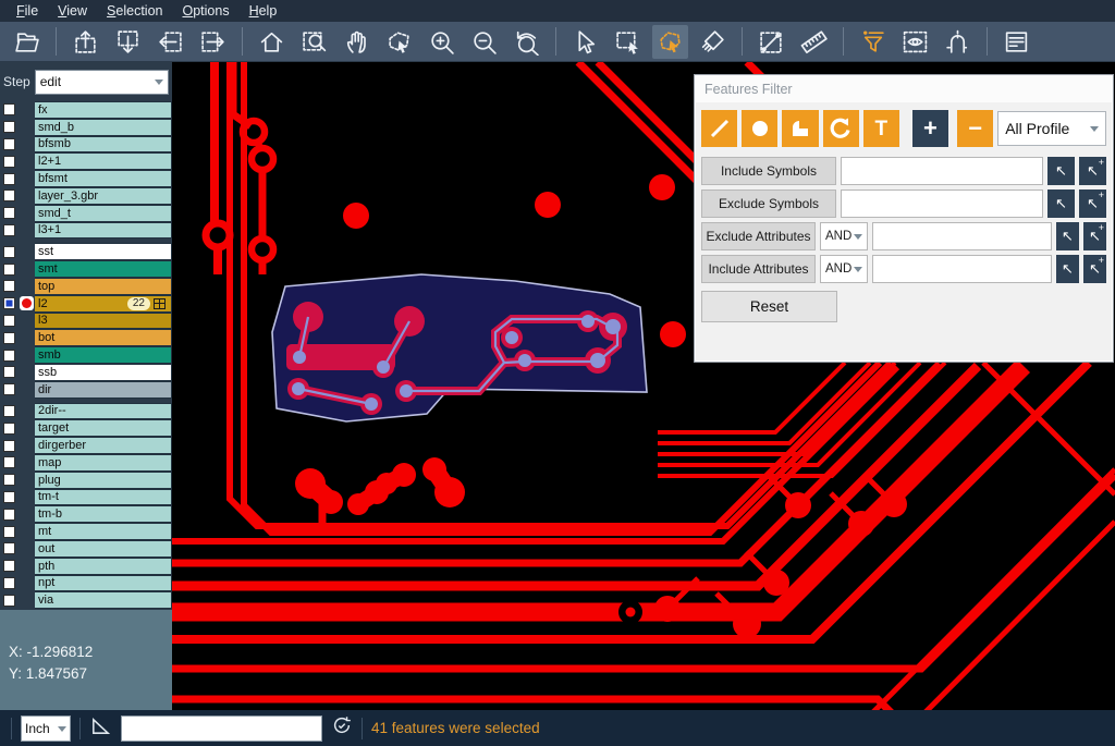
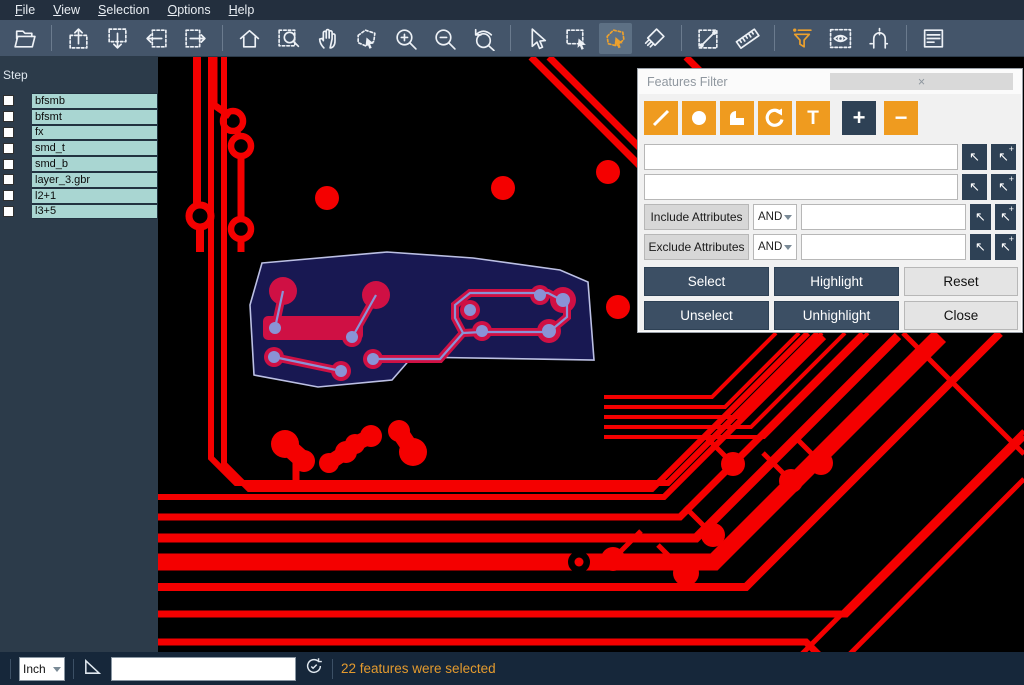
  File
  View
  Selection
  Options
  Help
  Step
- edit
- fx
+ bfsmb
- smd_b
+ bfsmt
- bfsmb
+ fx
- l2+1
+ smd_t
- bfsmt
+ smd_b
  layer_3.gbr
- smd_t
+ l2+1
- l3+1
+ l3+5
- sst
- smt
- top
- l2
- 22
- l3
- bot
- smb
- ssb
- dir
- 2dir--
- target
- dirgerber
- map
- plug
- tm-t
- tm-b
- mt
- out
- pth
- npt
- via
- X: -1.296812
- Y: 1.847567
  Features Filter
+ ×
  T
  +
  −
- All Profile
- Include Symbols
  ↖
  ↖
  +
- Exclude Symbols
  ↖
  ↖
  +
- Exclude Attributes
+ Include Attributes
  AND
  ↖
  ↖
  +
- Include Attributes
+ Exclude Attributes
  AND
  ↖
  ↖
  +
+ Select
+ Highlight
  Reset
+ Unselect
+ Unhighlight
+ Close
  Inch
- 41 features were selected
+ 22 features were selected
